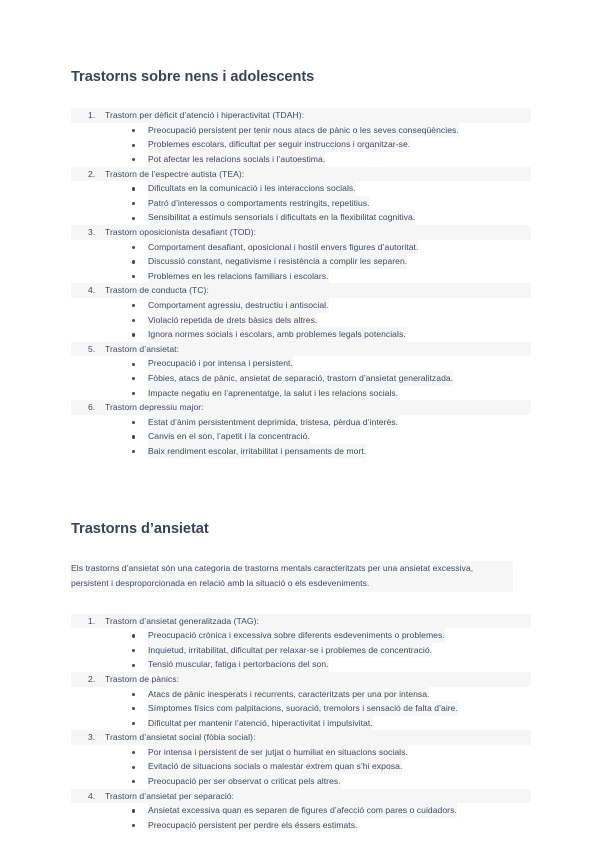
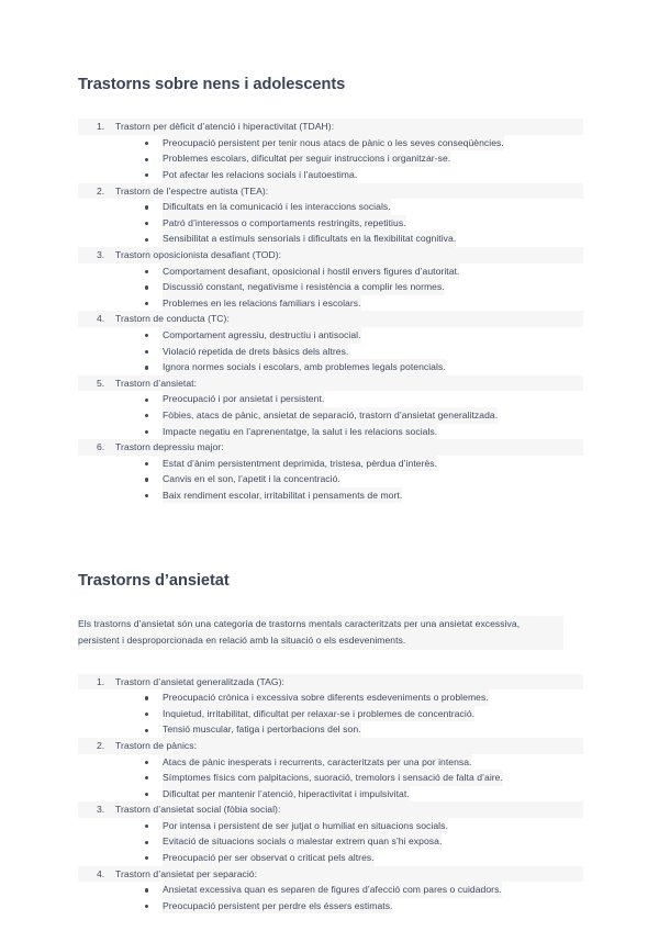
  Trastorns sobre nens i adolescents
  1.
  Trastorn per dèficit d’atenció i hiperactivitat (TDAH):
  Preocupació persistent per tenir nous atacs de pànic o les seves conseqüències.
  Problemes escolars, dificultat per seguir instruccions i organitzar-se.
  Pot afectar les relacions socials i l’autoestima.
  2.
  Trastorn de l’espectre autista (TEA):
  Dificultats en la comunicació i les interaccions socials.
  Patró d’interessos o comportaments restringits, repetitius.
  Sensibilitat a estímuls sensorials i dificultats en la flexibilitat cognitiva.
  3.
  Trastorn oposicionista desafiant (TOD):
  Comportament desafiant, oposicional i hostil envers figures d’autoritat.
- Discussió constant, negativisme i resistència a complir les separen.
+ Discussió constant, negativisme i resistència a complir les normes.
  Problemes en les relacions familiars i escolars.
  4.
  Trastorn de conducta (TC):
  Comportament agressiu, destructiu i antisocial.
  Violació repetida de drets bàsics dels altres.
  Ignora normes socials i escolars, amb problemes legals potencials.
  5.
  Trastorn d’ansietat:
- Preocupació i por intensa i persistent.
+ Preocupació i por ansietat i persistent.
  Fòbies, atacs de pànic, ansietat de separació, trastorn d’ansietat generalitzada.
  Impacte negatiu en l’aprenentatge, la salut i les relacions socials.
  6.
  Trastorn depressiu major:
  Estat d’ànim persistentment deprimida, tristesa, pèrdua d’interès.
  Canvis en el son, l’apetit i la concentració.
  Baix rendiment escolar, irritabilitat i pensaments de mort.
  Trastorns d’ansietat
  Els trastorns d’ansietat són una categoria de trastorns mentals caracteritzats per una ansietat excessiva, persistent i desproporcionada en relació amb la situació o els esdeveniments.
  1.
  Trastorn d’ansietat generalitzada (TAG):
  Preocupació crònica i excessiva sobre diferents esdeveniments o problemes.
  Inquietud, irritabilitat, dificultat per relaxar-se i problemes de concentració.
  Tensió muscular, fatiga i pertorbacions del son.
  2.
  Trastorn de pànics:
  Atacs de pànic inesperats i recurrents, caracteritzats per una por intensa.
  Símptomes físics com palpitacions, suoració, tremolors i sensació de falta d’aire.
  Dificultat per mantenir l’atenció, hiperactivitat i impulsivitat.
  3.
  Trastorn d’ansietat social (fòbia social):
  Por intensa i persistent de ser jutjat o humiliat en situacions socials.
  Evitació de situacions socials o malestar extrem quan s’hi exposa.
  Preocupació per ser observat o criticat pels altres.
  4.
  Trastorn d’ansietat per separació:
  Ansietat excessiva quan es separen de figures d’afecció com pares o cuidadors.
  Preocupació persistent per perdre els éssers estimats.
